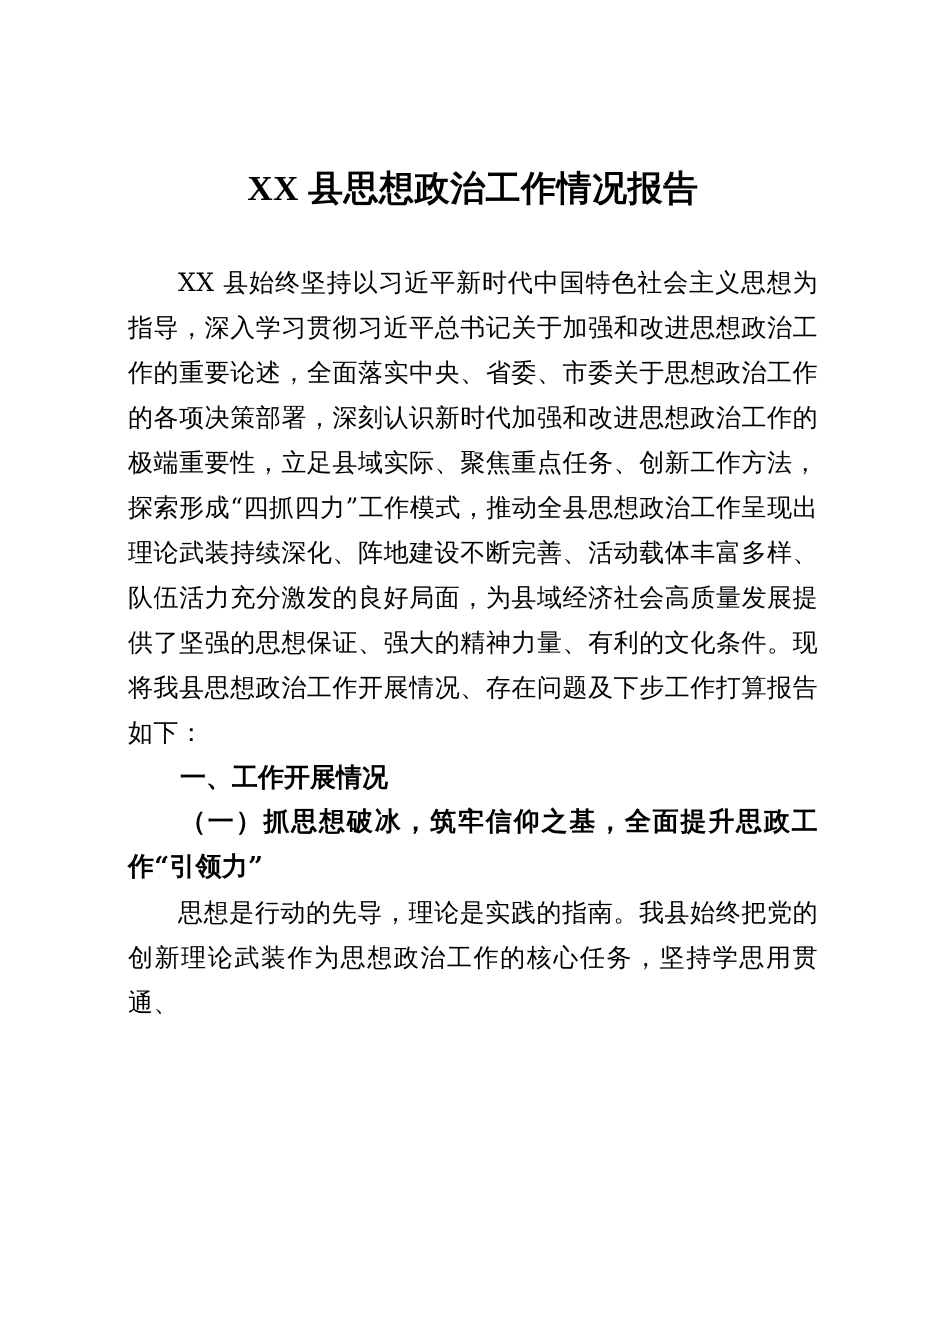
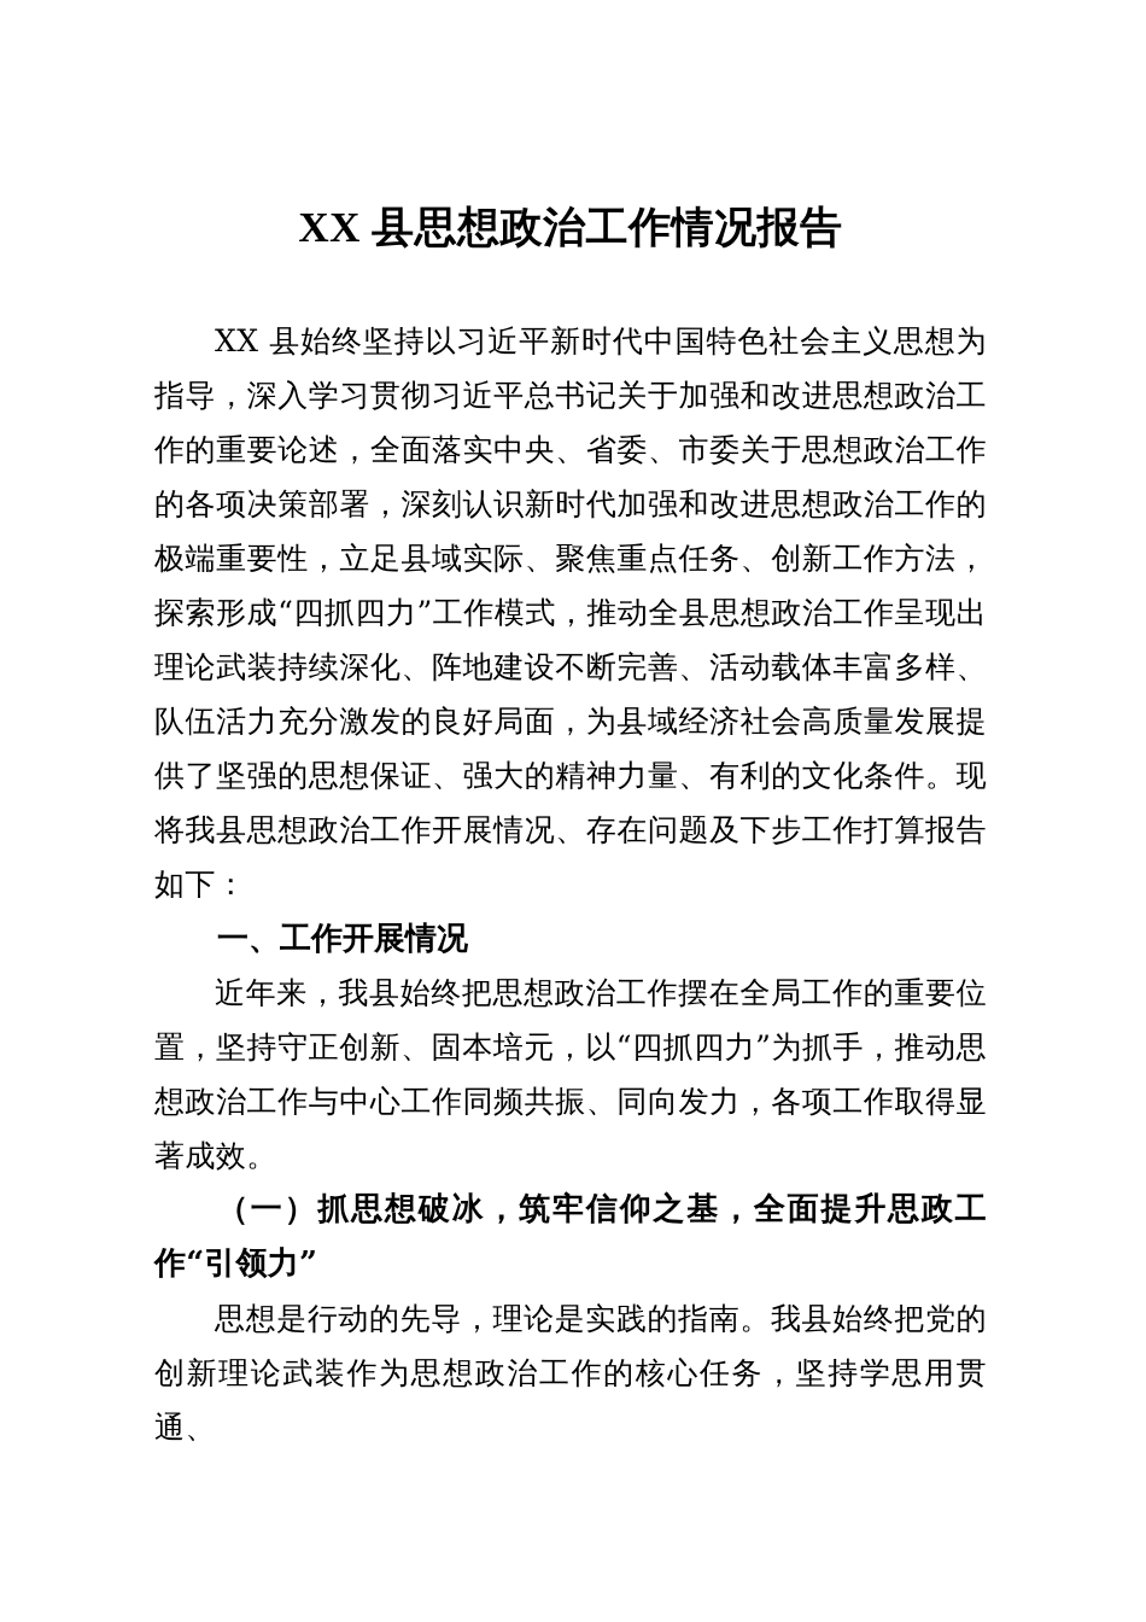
  XX 县思想政治工作情况报告
  XX 县始终坚持以习近平新时代中国特色社会主义思想为指导，深入学习贯彻习近平总书记关于加强和改进思想政治工作的重要论述，全面落实中央、省委、市委关于思想政治工作的各项决策部署，深刻认识新时代加强和改进思想政治工作的极端重要性，立足县域实际、聚焦重点任务、创新工作方法，探索形成“四抓四力”工作模式，推动全县思想政治工作呈现出理论武装持续深化、阵地建设不断完善、活动载体丰富多样、队伍活力充分激发的良好局面，为县域经济社会高质量发展提供了坚强的思想保证、强大的精神力量、有利的文化条件。现将我县思想政治工作开展情况、存在问题及下步工作打算报告如下：
  一、工作开展情况
+ 近年来，我县始终把思想政治工作摆在全局工作的重要位置，坚持守正创新、固本培元，以“四抓四力”为抓手，推动思想政治工作与中心工作同频共振、同向发力，各项工作取得显著成效。
  （一）抓思想破冰，筑牢信仰之基，全面提升思政工作“引领力”
  思想是行动的先导，理论是实践的指南。我县始终把党的创新理论武装作为思想政治工作的核心任务，坚持学思用贯通、
